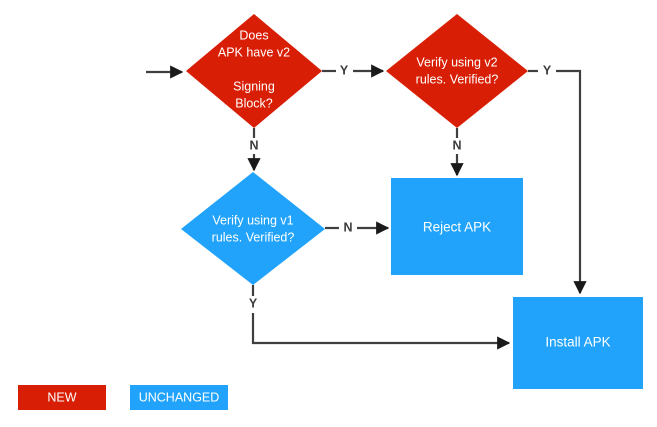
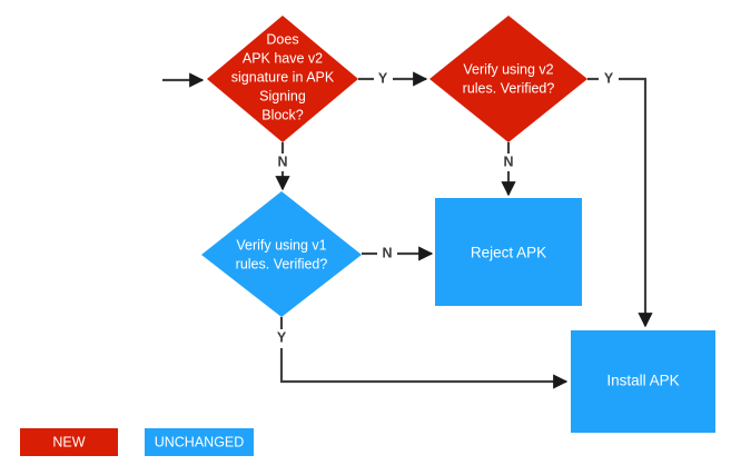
  Y
  N
  Y
  N
  N
  Y
  Does
  APK have v2
+ signature in APK
  Signing
  Block?
  Verify using v2
  rules. Verified?
  Verify using v1
  rules. Verified?
  Reject APK
  Install APK
  NEW
  UNCHANGED
